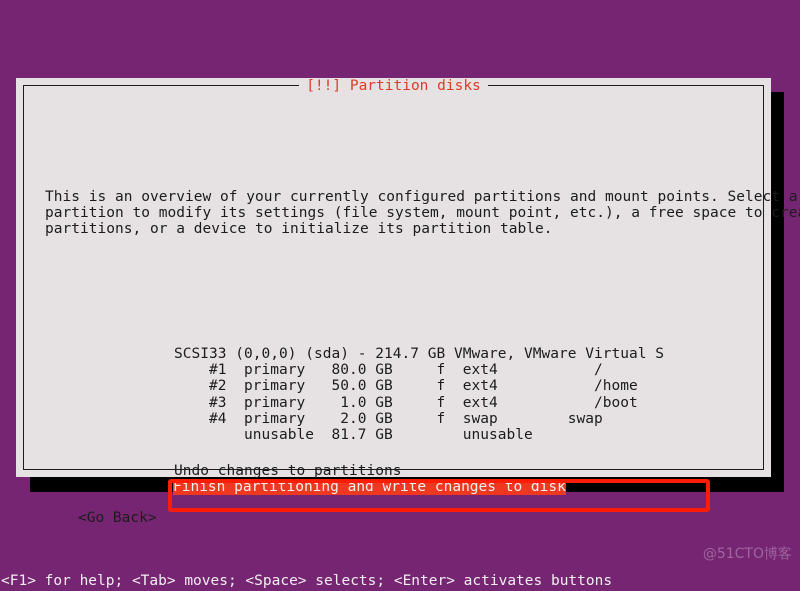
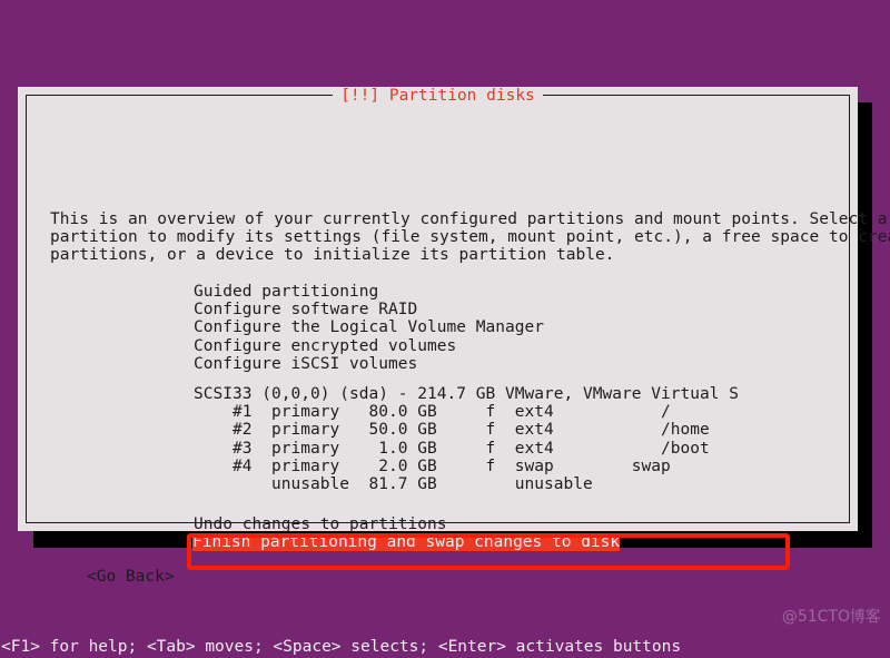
  [!!] Partition disks
  This is an overview of your currently configured partitions and mount points. Select a
  partition to modify its settings (file system, mount point, etc.), a free space to cre
  partitions, or a device to initialize its partition table.
+ Guided partitioning
+ Configure software RAID
+ Configure the Logical Volume Manager
+ Configure encrypted volumes
+ Configure iSCSI volumes
  SCSI33 (0,0,0) (sda) - 214.7 GB VMware, VMware Virtual S
  #1 primary 80.0 GB f ext4 /
  #2 primary 50.0 GB f ext4 /home
  #3 primary 1.0 GB f ext4 /boot
  #4 primary 2.0 GB f swap swap
  unusable 81.7 GB unusable
  Undo changes to partitions
- Finish partitioning and write changes to disk
+ Finish partitioning and swap changes to disk
  <Go Back>
  <F1> for help; <Tab> moves; <Space> selects; <Enter> activates buttons
  @51CTO博客
